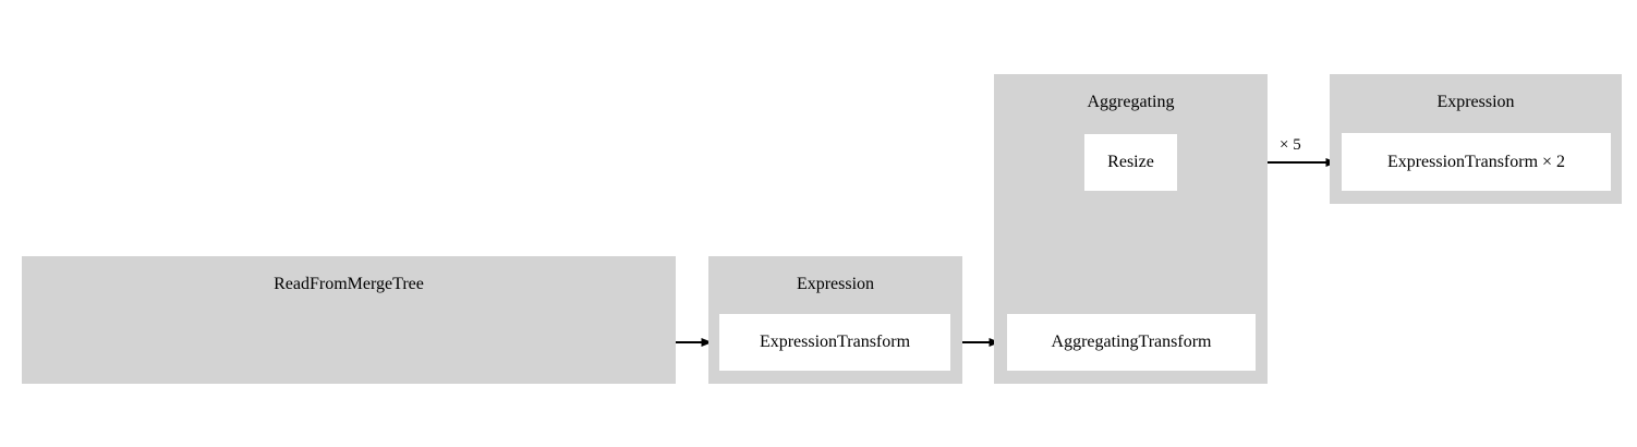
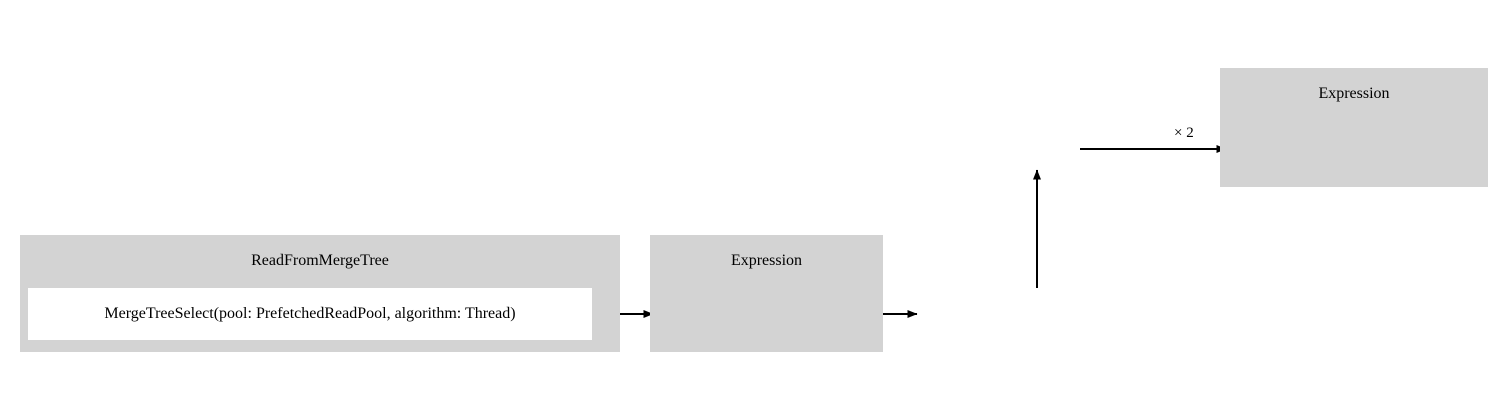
  ReadFromMergeTree
+ MergeTreeSelect(pool: PrefetchedReadPool, algorithm: Thread)
  Expression
- ExpressionTransform
- Aggregating
- Resize
- AggregatingTransform
  Expression
- ExpressionTransform × 2
- × 5
+ × 2
